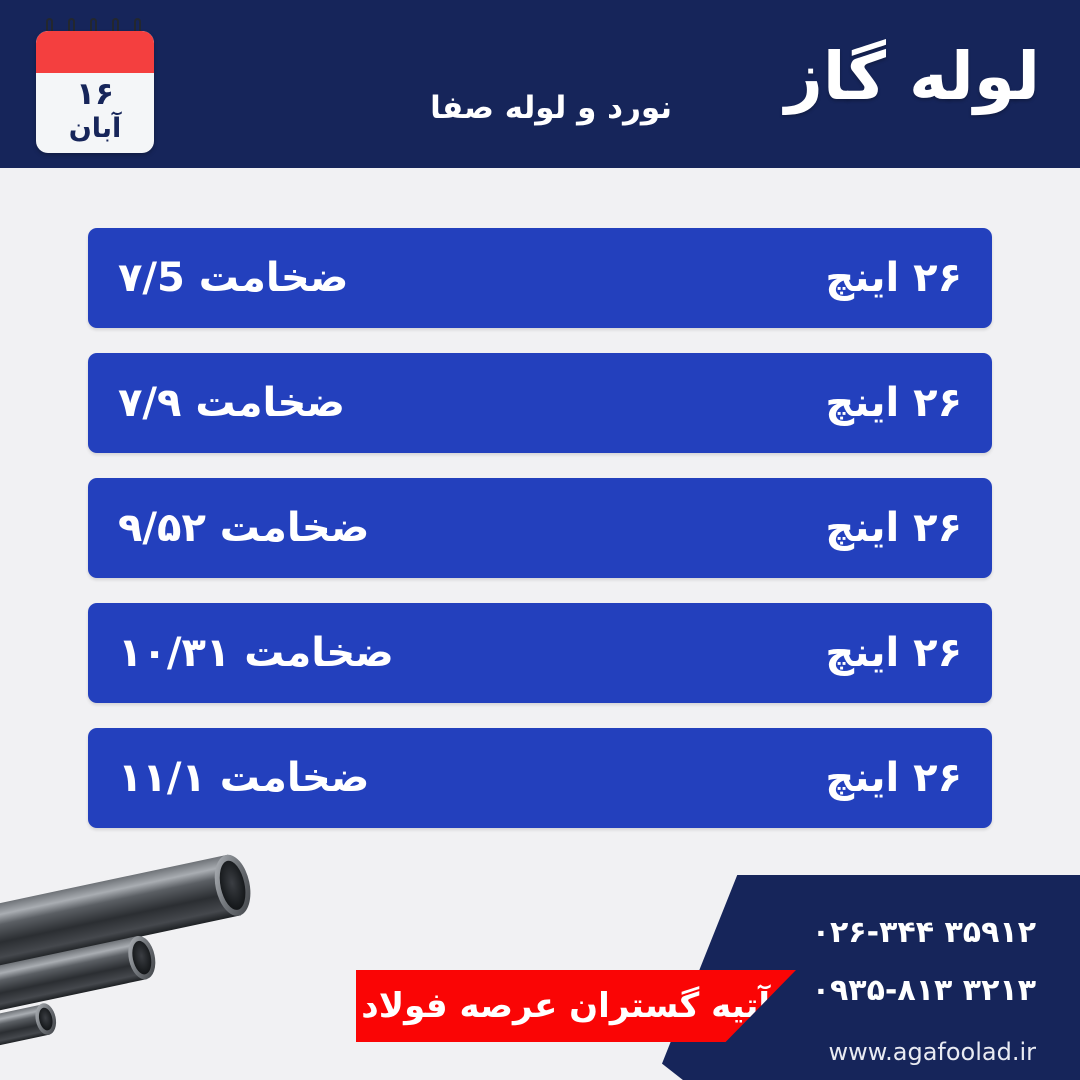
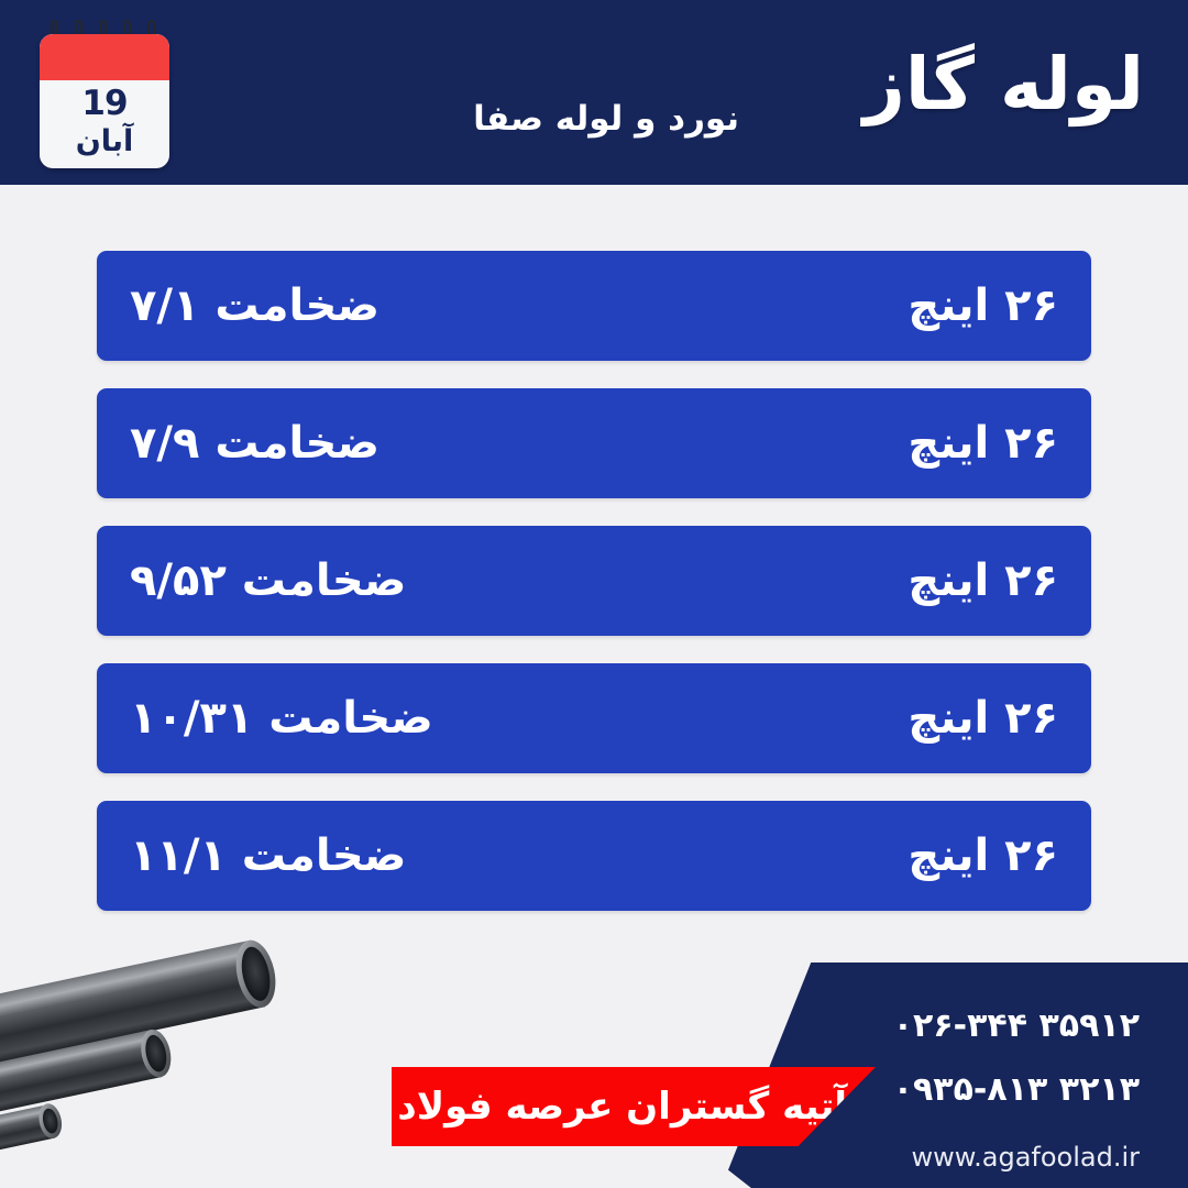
- ۱۶
+ 19
  آبان
  لوله گاز
  نورد و لوله صفا
  ۲۶ اینچ
- ضخامت ۷/5
+ ضخامت ۷/۱
  ۲۶ اینچ
  ضخامت ۷/۹
  ۲۶ اینچ
  ضخامت ۹/۵۲
  ۲۶ اینچ
  ضخامت ۱۰/۳۱
  ۲۶ اینچ
  ضخامت ۱۱/۱
  ۰۲۶-۳۴۴ ۳۵۹۱۲
  ۰۹۳۵-۸۱۳ ۳۲۱۳
  www.agafoolad.ir
  تیه گستران عرصه فولاد
